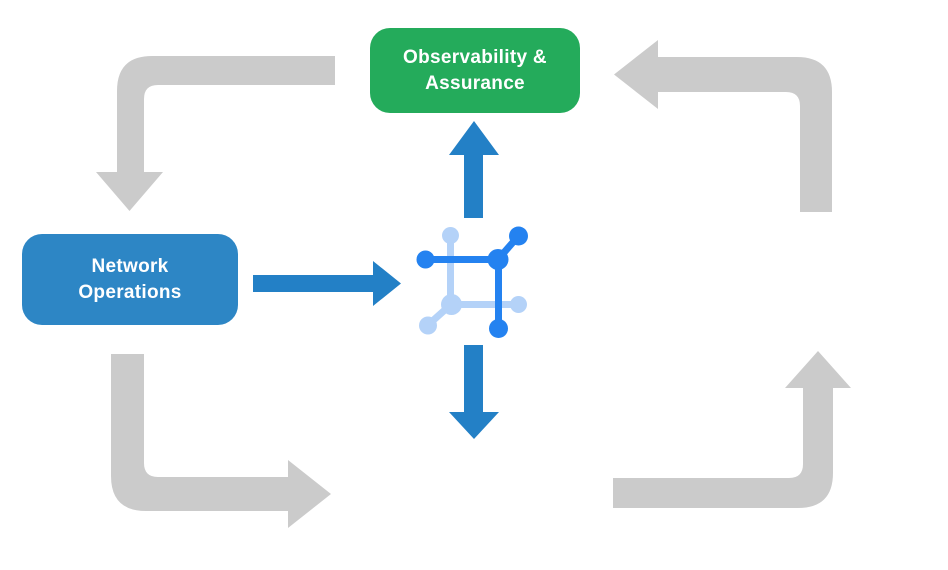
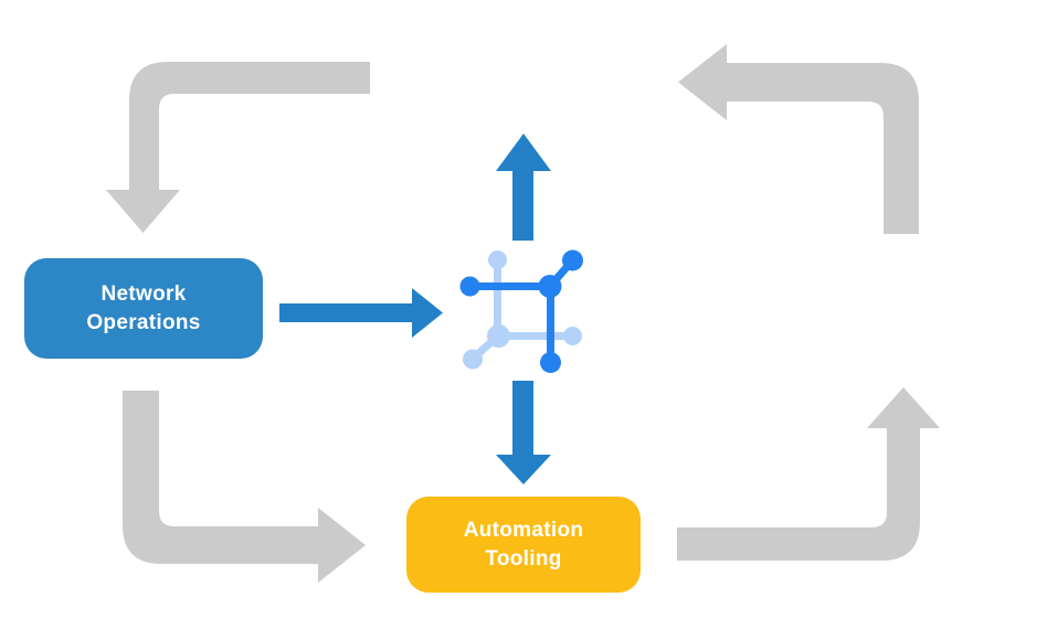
- Observability & Assurance
  Network Operations
+ Automation Tooling
